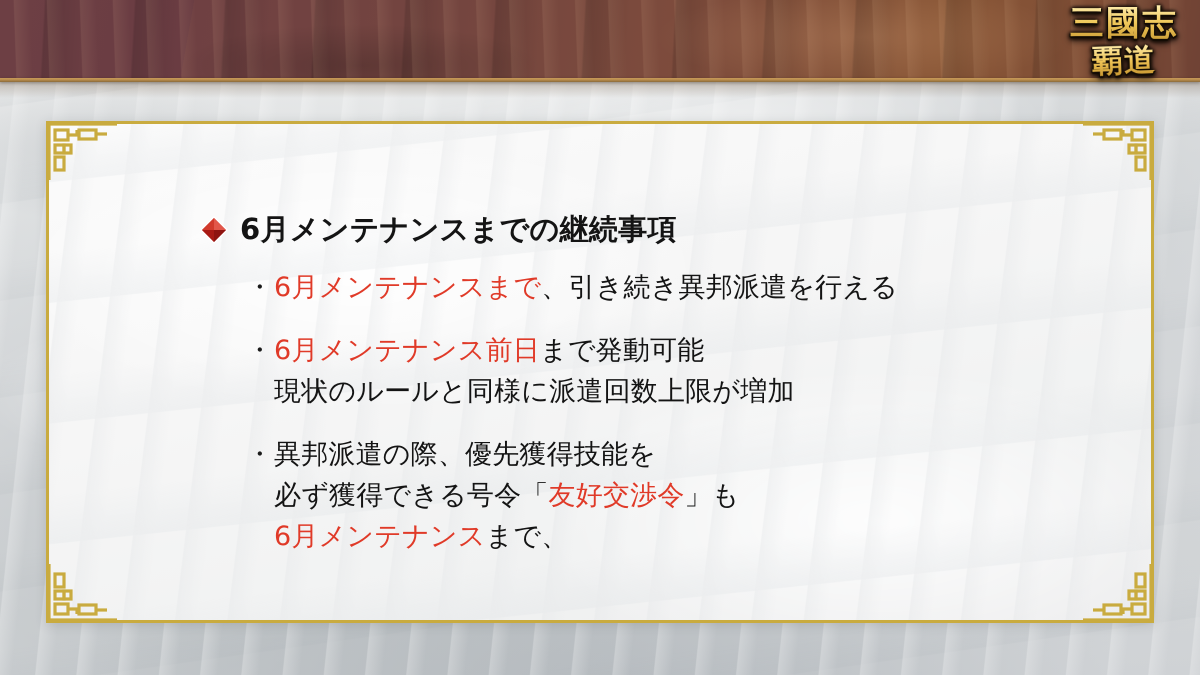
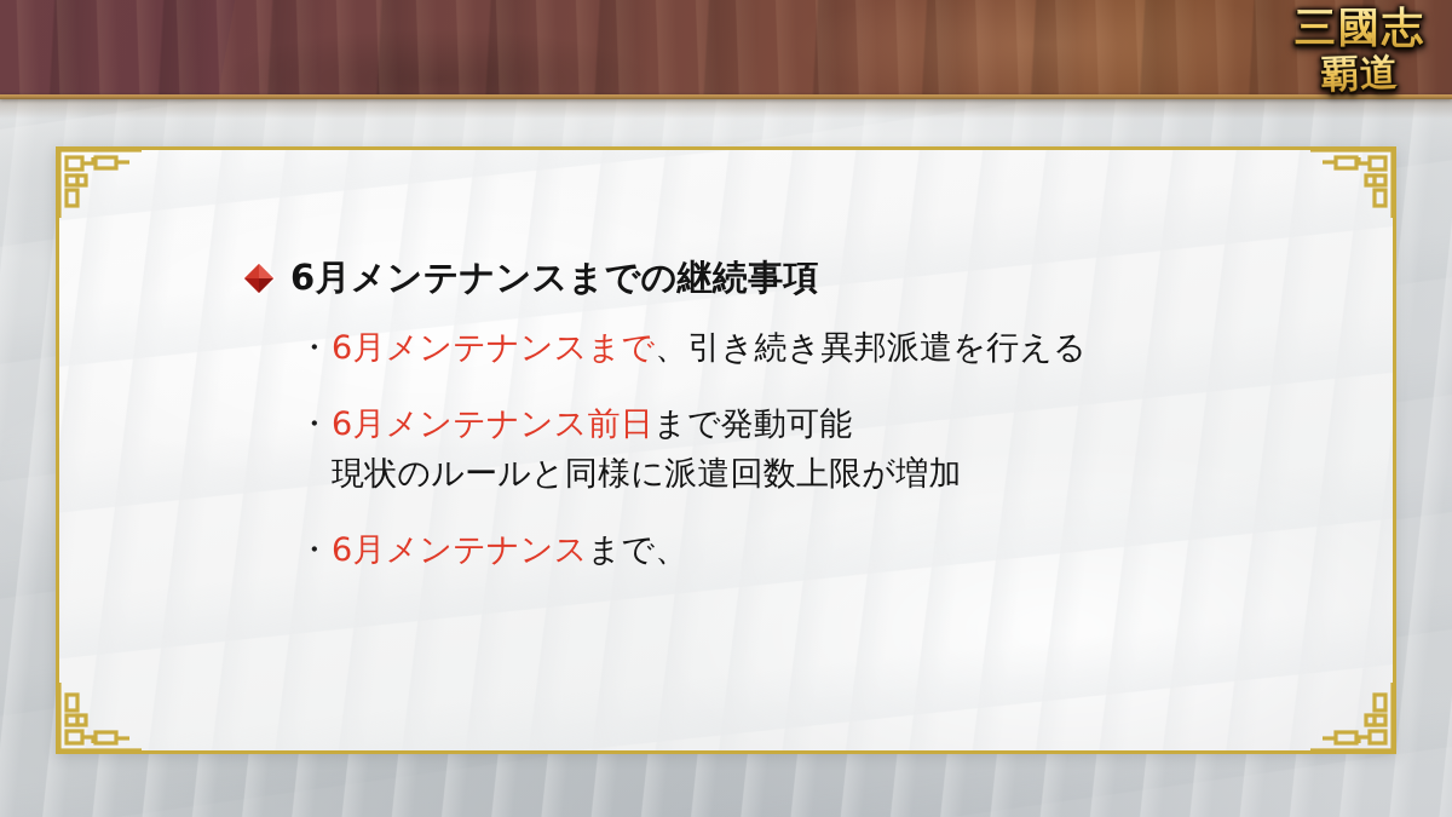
  三國志
  6月メンテナンスまでの継続事項
  ・
  6月メンテナンスまで、引き続き異邦派遣を行える
  ・
  6月メンテナンス前日まで発動可能
  現状のルールと同様に派遣回数上限が増加
  ・
- 異邦派遣の際、優先獲得技能を
- 必ず獲得できる号令「友好交渉令」も
  6月メンテナンスまで、
